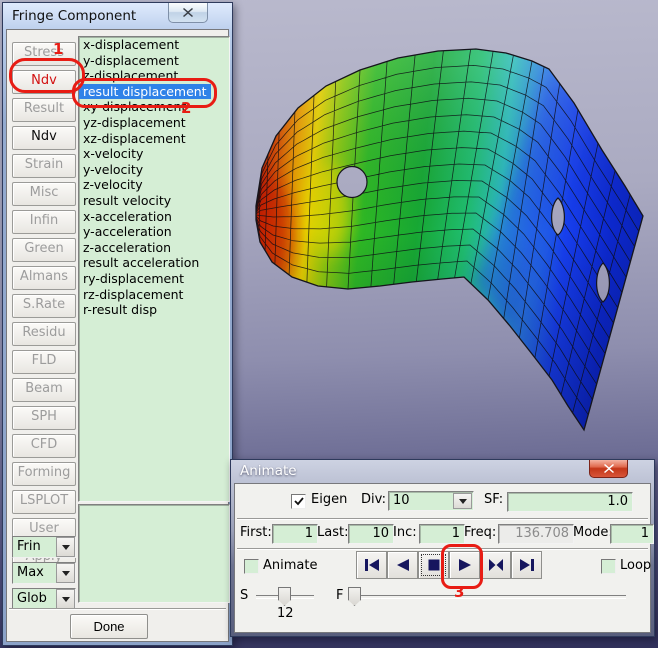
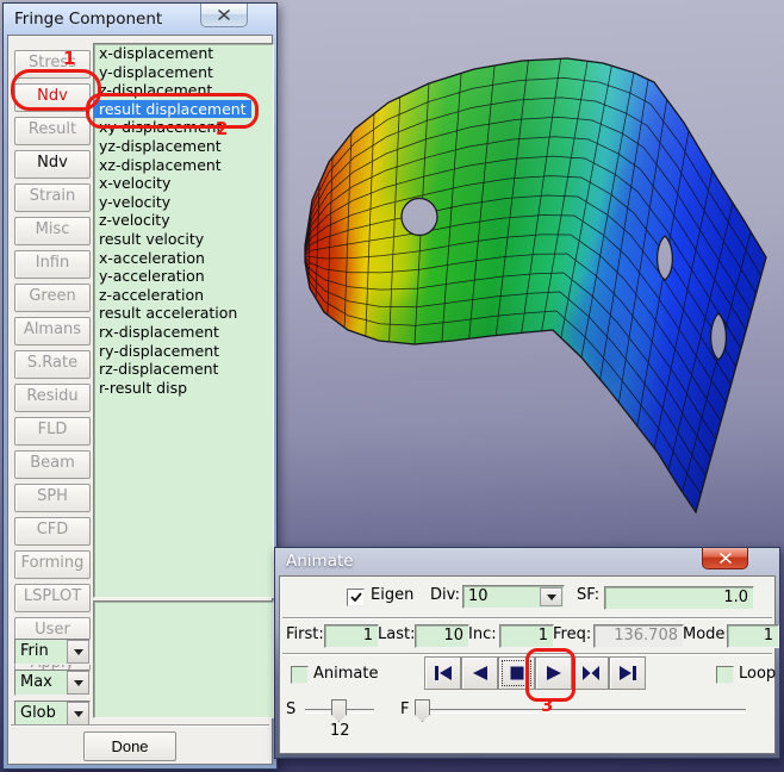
  Fringe Component
  Stress
  Ndv
  Result
  Ndv
  Strain
  Misc
  Infin
  Green
  Almans
  S.Rate
  Residu
  FLD
  Beam
  SPH
  CFD
  Forming
  LSPLOT
  User
  x-displacement
  y-displacement
  z-displacement
  result displacement
  xy-displacement
  yz-displacement
  xz-displacement
  x-velocity
  y-velocity
  z-velocity
  result velocity
  x-acceleration
  y-acceleration
  z-acceleration
  result acceleration
+ rx-displacement
  ry-displacement
  rz-displacement
  r-result disp
  Frin
  Max
  Glob
  Done
  Animate
  Eigen
  Div:
  10
  SF:
  1.0
  First:
  1
  Last:
  10
  Inc:
  1
  Freq:
  136.708
  Mode
  1
  Animate
  Loop
  S
  12
  F
  1
  2
  3
